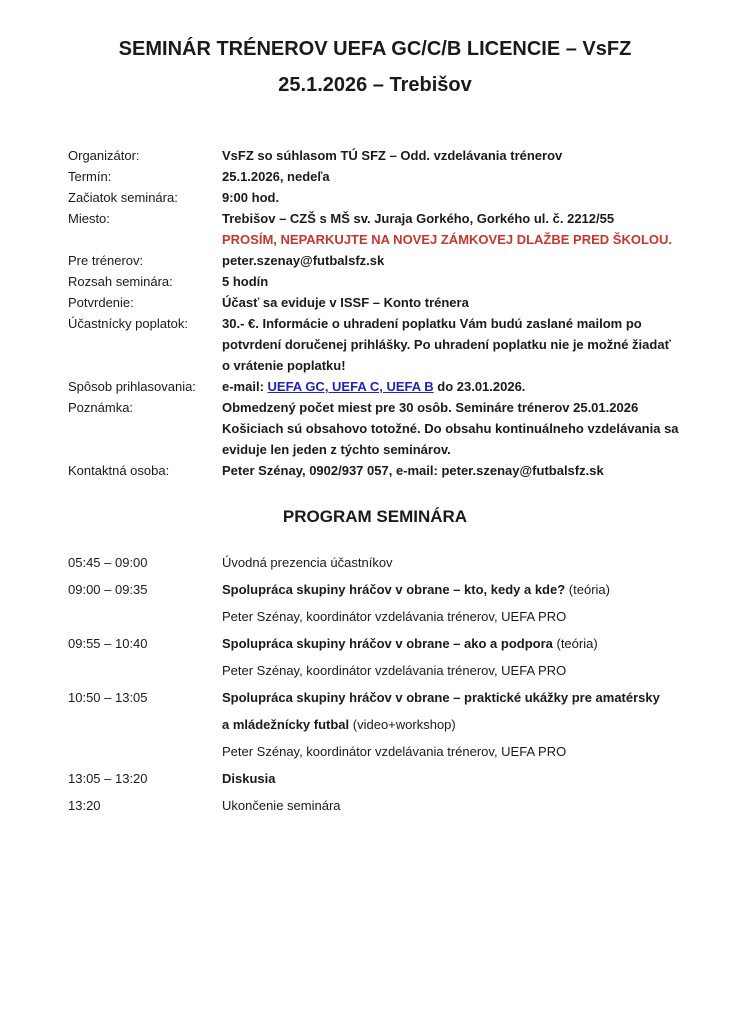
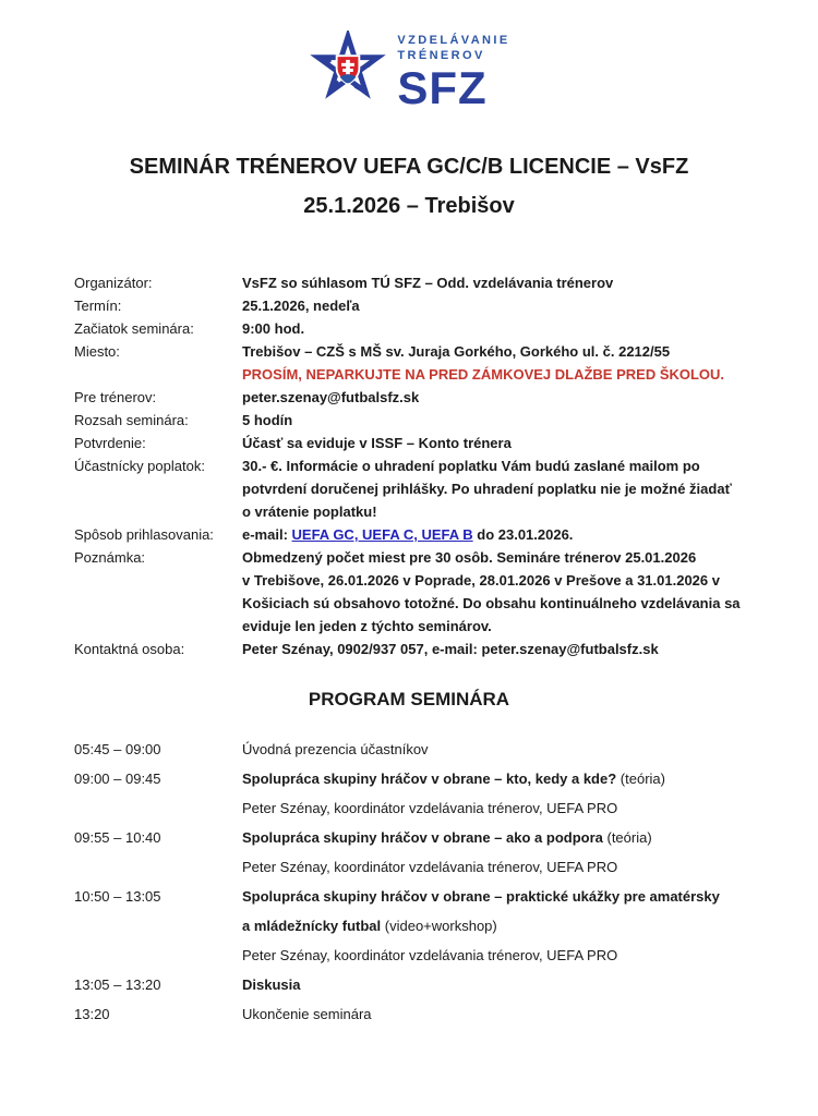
+ VZDELÁVANIE
+ TRÉNEROV
+ SFZ
  SEMINÁR TRÉNEROV UEFA GC/C/B LICENCIE – VsFZ
  25.1.2026 – Trebišov
  Organizátor:
  VsFZ so súhlasom TÚ SFZ – Odd. vzdelávania trénerov
  Termín:
  25.1.2026, nedeľa
  Začiatok seminára:
  9:00 hod.
  Miesto:
  Trebišov – CZŠ s MŠ sv. Juraja Gorkého, Gorkého ul. č. 2212/55
- PROSÍM, NEPARKUJTE NA NOVEJ ZÁMKOVEJ DLAŽBE PRED ŠKOLOU.
+ PROSÍM, NEPARKUJTE NA PRED ZÁMKOVEJ DLAŽBE PRED ŠKOLOU.
  Pre trénerov:
  peter.szenay@futbalsfz.sk
  Rozsah seminára:
  5 hodín
  Potvrdenie:
  Účasť sa eviduje v ISSF – Konto trénera
  Účastnícky poplatok:
  30.- €. Informácie o uhradení poplatku Vám budú zaslané mailom po
  potvrdení doručenej prihlášky. Po uhradení poplatku nie je možné žiadať
  o vrátenie poplatku!
  Spôsob prihlasovania:
  e-mail: UEFA GC, UEFA C, UEFA B do 23.01.2026.
  Poznámka:
  Obmedzený počet miest pre 30 osôb. Semináre trénerov 25.01.2026
+ v Trebišove, 26.01.2026 v Poprade, 28.01.2026 v Prešove a 31.01.2026 v
  Košiciach sú obsahovo totožné. Do obsahu kontinuálneho vzdelávania sa
  eviduje len jeden z týchto seminárov.
  Kontaktná osoba:
  Peter Szénay, 0902/937 057, e-mail: peter.szenay@futbalsfz.sk
  PROGRAM SEMINÁRA
  05:45 – 09:00
  Úvodná prezencia účastníkov
- 09:00 – 09:35
+ 09:00 – 09:45
  Spolupráca skupiny hráčov v obrane – kto, kedy a kde? (teória)
  Peter Szénay, koordinátor vzdelávania trénerov, UEFA PRO
  09:55 – 10:40
  Spolupráca skupiny hráčov v obrane – ako a podpora (teória)
  Peter Szénay, koordinátor vzdelávania trénerov, UEFA PRO
  10:50 – 13:05
  Spolupráca skupiny hráčov v obrane – praktické ukážky pre amatérsky
  a mládežnícky futbal (video+workshop)
  Peter Szénay, koordinátor vzdelávania trénerov, UEFA PRO
  13:05 – 13:20
  Diskusia
  13:20
  Ukončenie seminára
